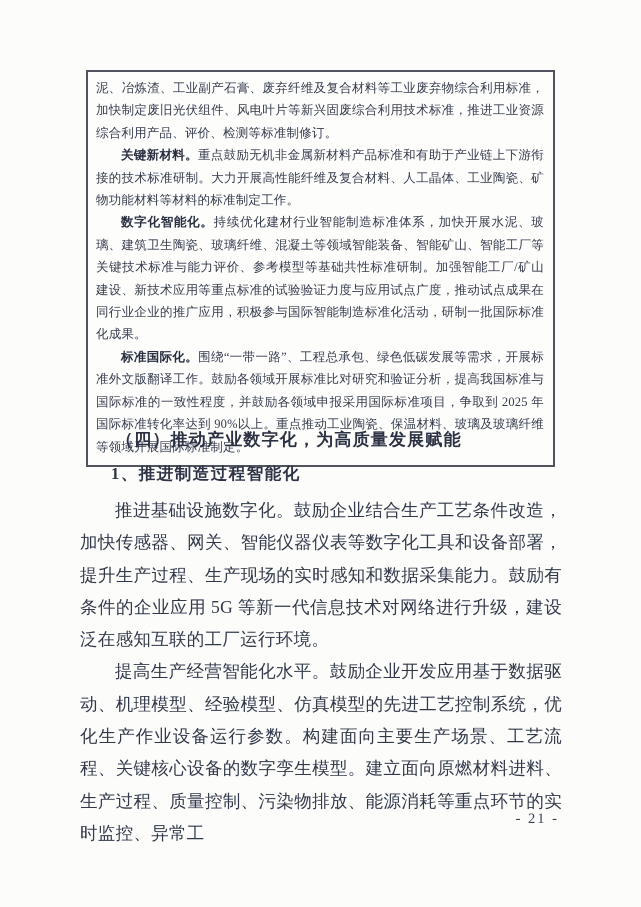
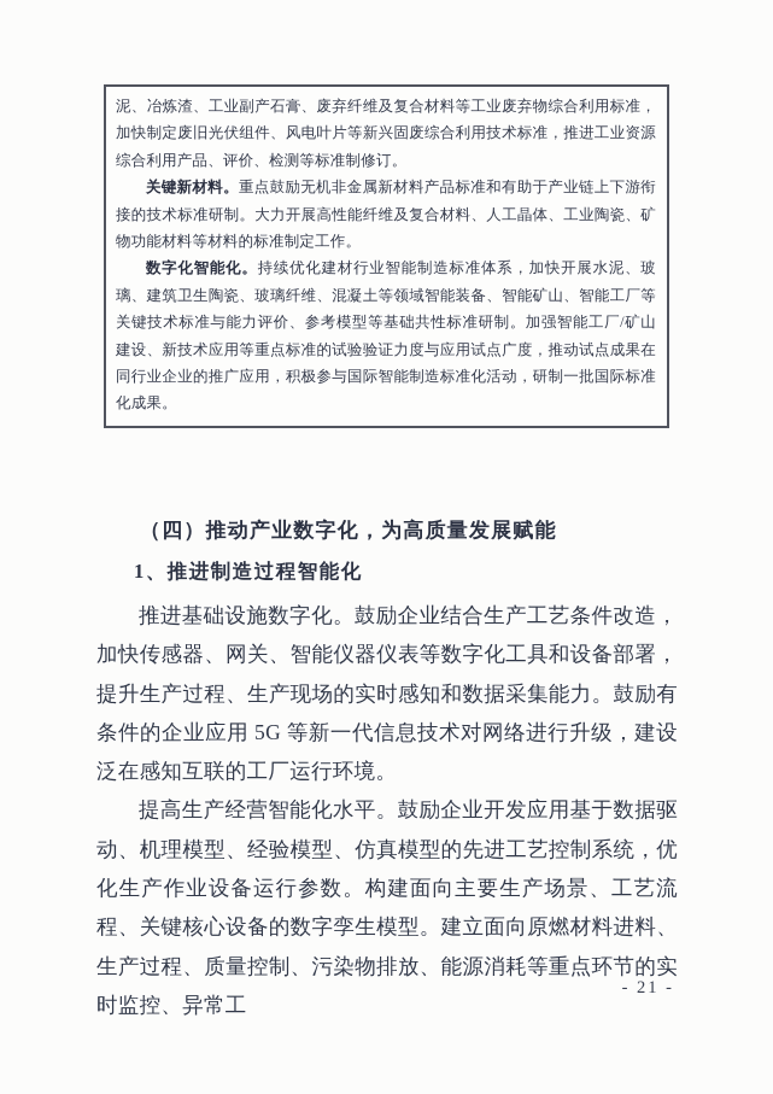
  泥、冶炼渣、工业副产石膏、废弃纤维及复合材料等工业废弃物综合利用标准，加快制定废旧光伏组件、风电叶片等新兴固废综合利用技术标准，推进工业资源综合利用产品、评价、检测等标准制修订。
  关键新材料。重点鼓励无机非金属新材料产品标准和有助于产业链上下游衔接的技术标准研制。大力开展高性能纤维及复合材料、人工晶体、工业陶瓷、矿物功能材料等材料的标准制定工作。
  数字化智能化。持续优化建材行业智能制造标准体系，加快开展水泥、玻璃、建筑卫生陶瓷、玻璃纤维、混凝土等领域智能装备、智能矿山、智能工厂等关键技术标准与能力评价、参考模型等基础共性标准研制。加强智能工厂/矿山建设、新技术应用等重点标准的试验验证力度与应用试点广度，推动试点成果在同行业企业的推广应用，积极参与国际智能制造标准化活动，研制一批国际标准化成果。
- 标准国际化。围绕“一带一路”、工程总承包、绿色低碳发展等需求，开展标准外文版翻译工作。鼓励各领域开展标准比对研究和验证分析，提高我国标准与国际标准的一致性程度，并鼓励各领域申报采用国际标准项目，争取到 2025 年国际标准转化率达到 90%以上。重点推动工业陶瓷、保温材料、玻璃及玻璃纤维等领域开展国际标准制定。
  （四）推动产业数字化，为高质量发展赋能
  1、推进制造过程智能化
  推进基础设施数字化。鼓励企业结合生产工艺条件改造，加快传感器、网关、智能仪器仪表等数字化工具和设备部署，提升生产过程、生产现场的实时感知和数据采集能力。鼓励有条件的企业应用 5G 等新一代信息技术对网络进行升级，建设泛在感知互联的工厂运行环境。
  提高生产经营智能化水平。鼓励企业开发应用基于数据驱动、机理模型、经验模型、仿真模型的先进工艺控制系统，优化生产作业设备运行参数。构建面向主要生产场景、工艺流程、关键核心设备的数字孪生模型。建立面向原燃材料进料、生产过程、质量控制、污染物排放、能源消耗等重点环节的实时监控、异常工
  - 21 -
